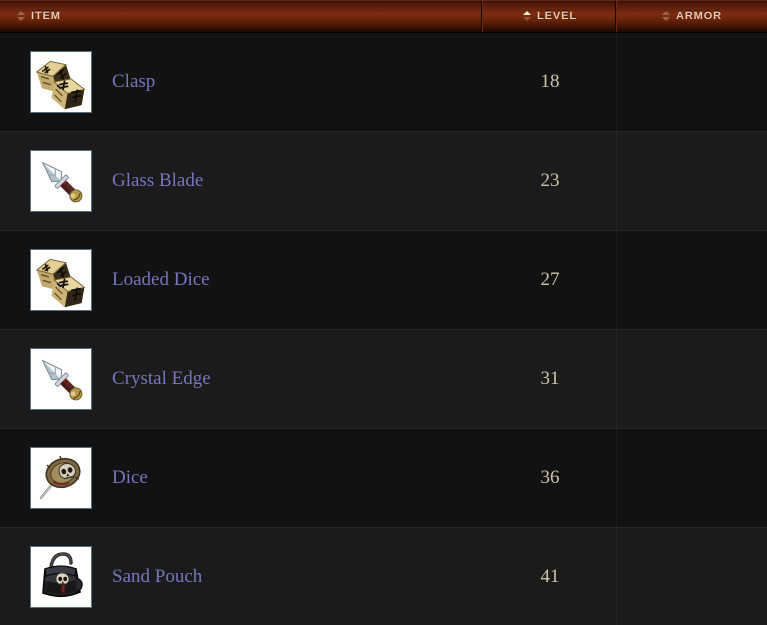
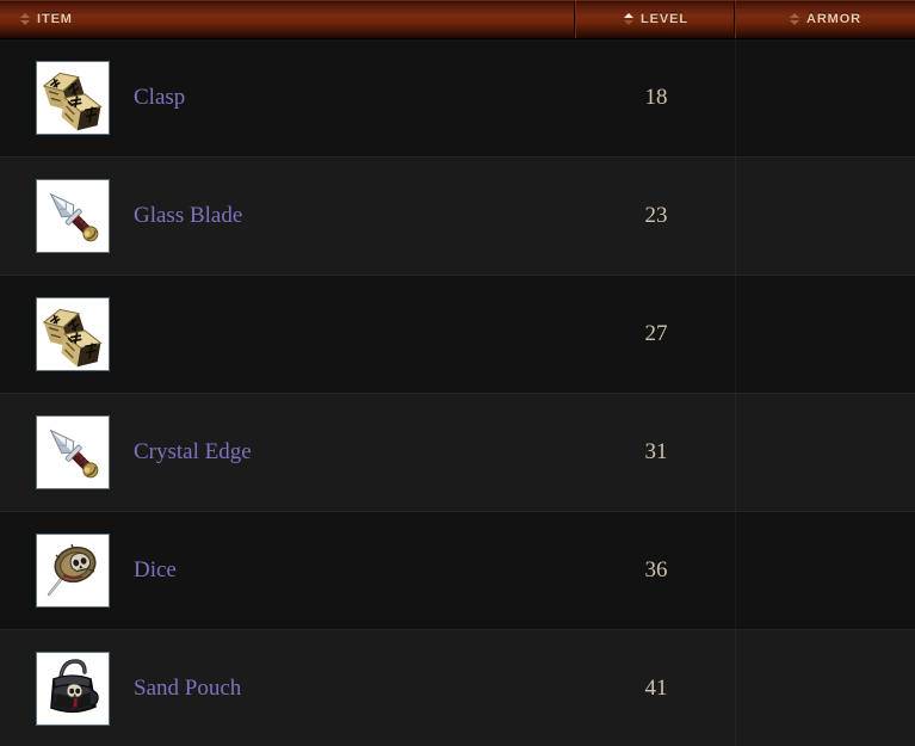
  ITEM
  LEVEL
  ARMOR
  Clasp
  18
  Glass Blade
  23
- Loaded Dice
  27
  Crystal Edge
  31
  Dice
  36
  Sand Pouch
  41
